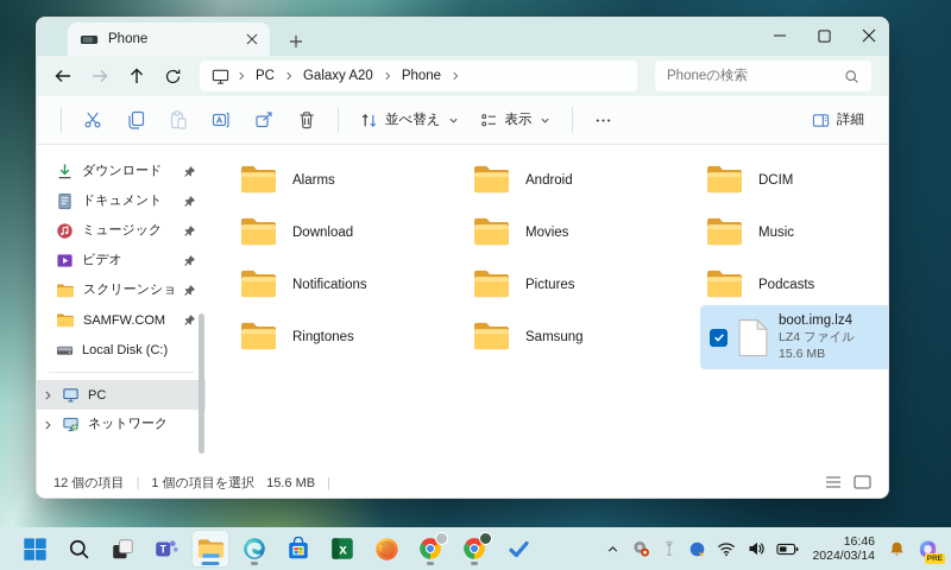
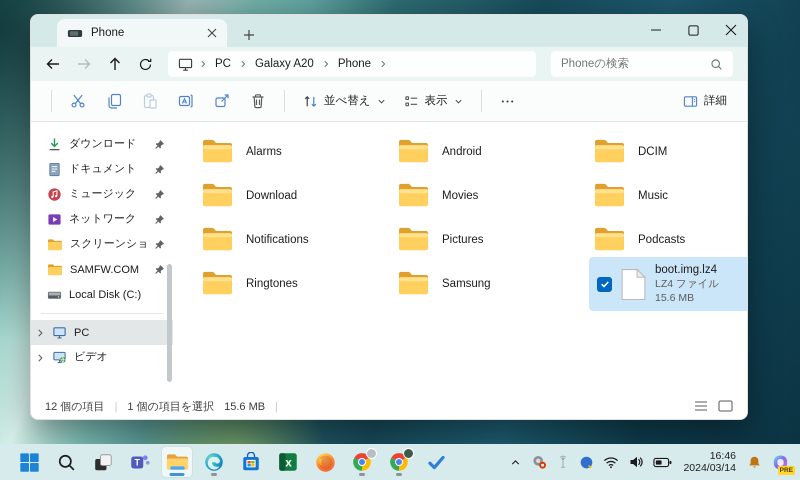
  Phone
  PC
  Galaxy A20
  Phone
  Phoneの検索
  並べ替え
  表示
  詳細
  ダウンロード
  ドキュメント
  ミュージック
- ビデオ
+ ネットワーク
  スクリーンショ
  SAMFW.COM
  Local Disk (C:)
  PC
- ネットワーク
+ ビデオ
  Alarms
  Android
  DCIM
  Download
  Movies
  Music
  Notifications
  Pictures
  Podcasts
  Ringtones
  Samsung
  boot.img.lz4
  LZ4 ファイル
  15.6 MB
  12 個の項目
  |
  1 個の項目を選択
  15.6 MB
  |
  T
  x
  16:46
  2024/03/14
